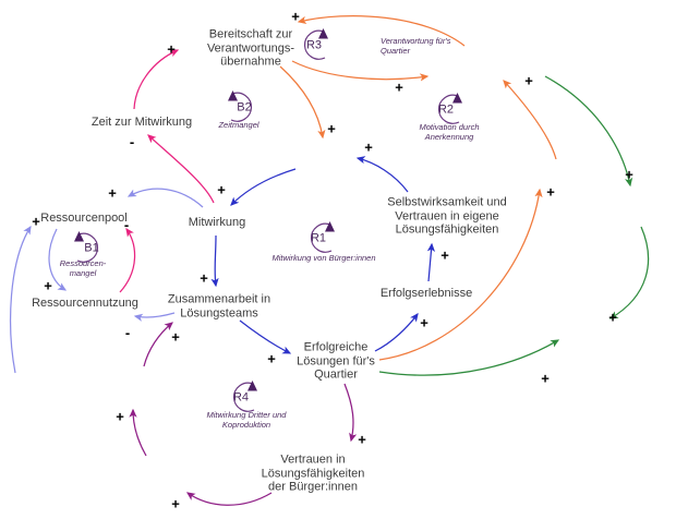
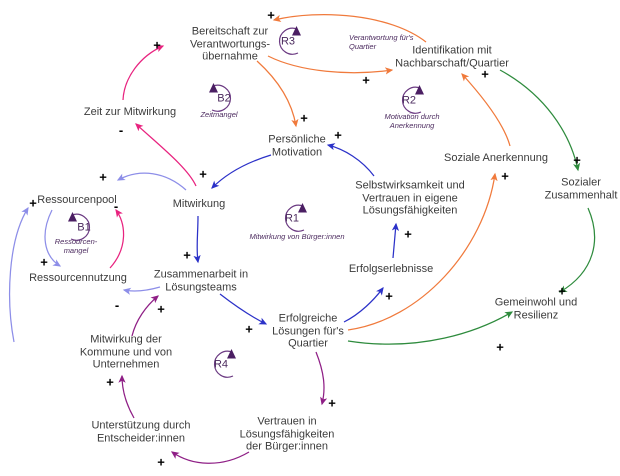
  Bereitschaft zur
  Verantwortungs-
  übernahme
+ Identifikation mit
+ Nachbarschaft/Quartier
  Zeit zur Mitwirkung
+ Persönliche
+ Motivation
+ Soziale Anerkennung
+ Sozialer
+ Zusammenhalt
  Ressourcenpool
  Mitwirkung
  Selbstwirksamkeit und
  Vertrauen in eigene
  Lösungsfähigkeiten
  Ressourcennutzung
  Erfolgserlebnisse
  Zusammenarbeit in
  Lösungsteams
  Erfolgreiche
  Lösungen für's
  Quartier
+ Gemeinwohl und
+ Resilienz
+ Mitwirkung der
+ Kommune und von
+ Unternehmen
+ Unterstützung durch
+ Entscheider:innen
  Vertrauen in
  Lösungsfähigkeiten
  der Bürger:innen
  -
  +
  +
  +
  +
  +
  +
  +
  +
  +
  -
  +
  +
  +
  -
  +
  +
  +
  +
  +
  +
  +
  +
  +
  +
  R3
  Verantwortung für's
  Quartier
  B2
  Zeitmangel
  R2
  Motivation durch
  Anerkennung
  B1
  Ressourcen-
  mangel
  R1
  Mitwirkung von Bürger:innen
  R4
- Mitwirkung Dritter und
- Koproduktion
